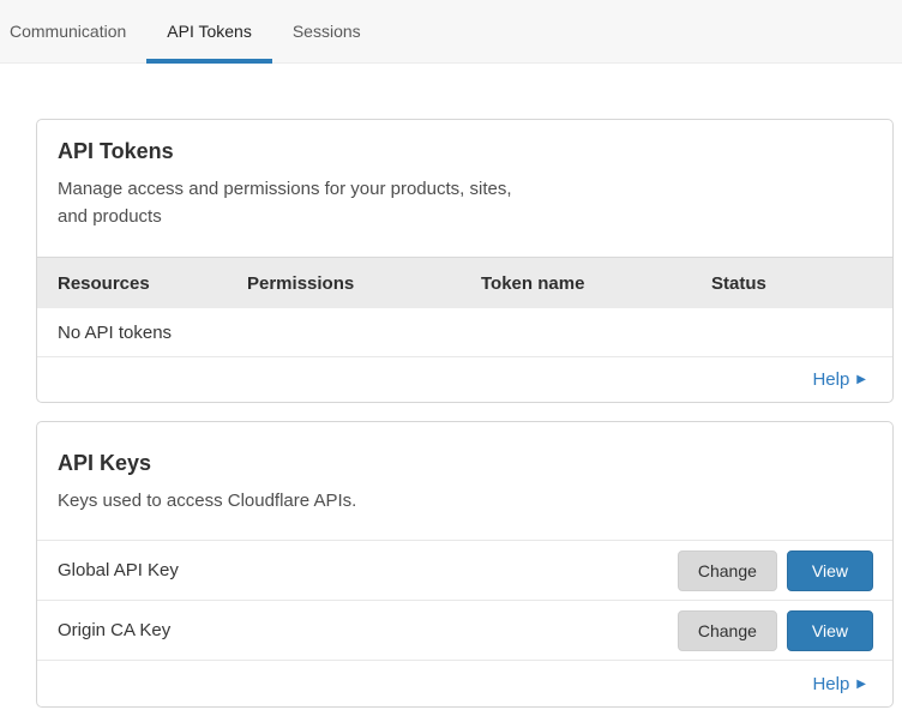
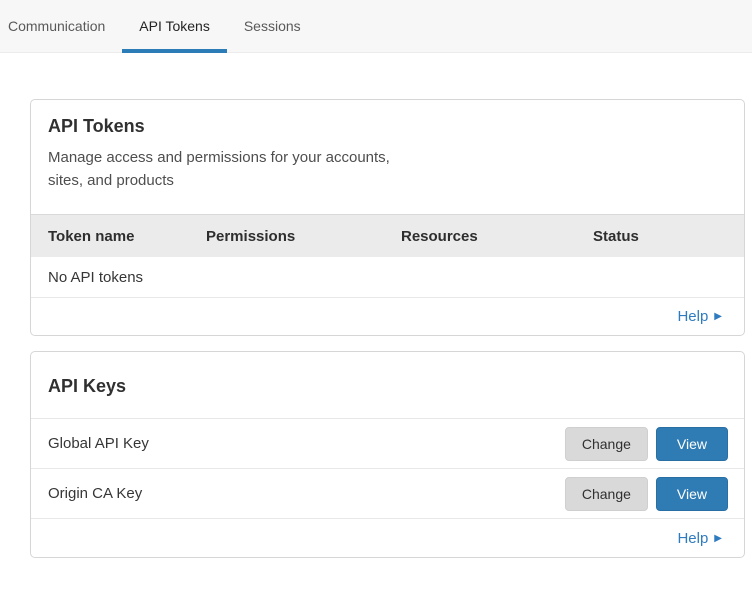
  Communication
  API Tokens
  Sessions
  API Tokens
- Manage access and permissions for your products, sites, and products
+ Manage access and permissions for your accounts, sites, and products
- Resources
+ Token name
  Permissions
- Token name
+ Resources
  Status
  No API tokens
  Help
  ▶
  API Keys
- Keys used to access Cloudflare APIs.
  Global API Key
  Change
  View
  Origin CA Key
  Change
  View
  Help
  ▶
